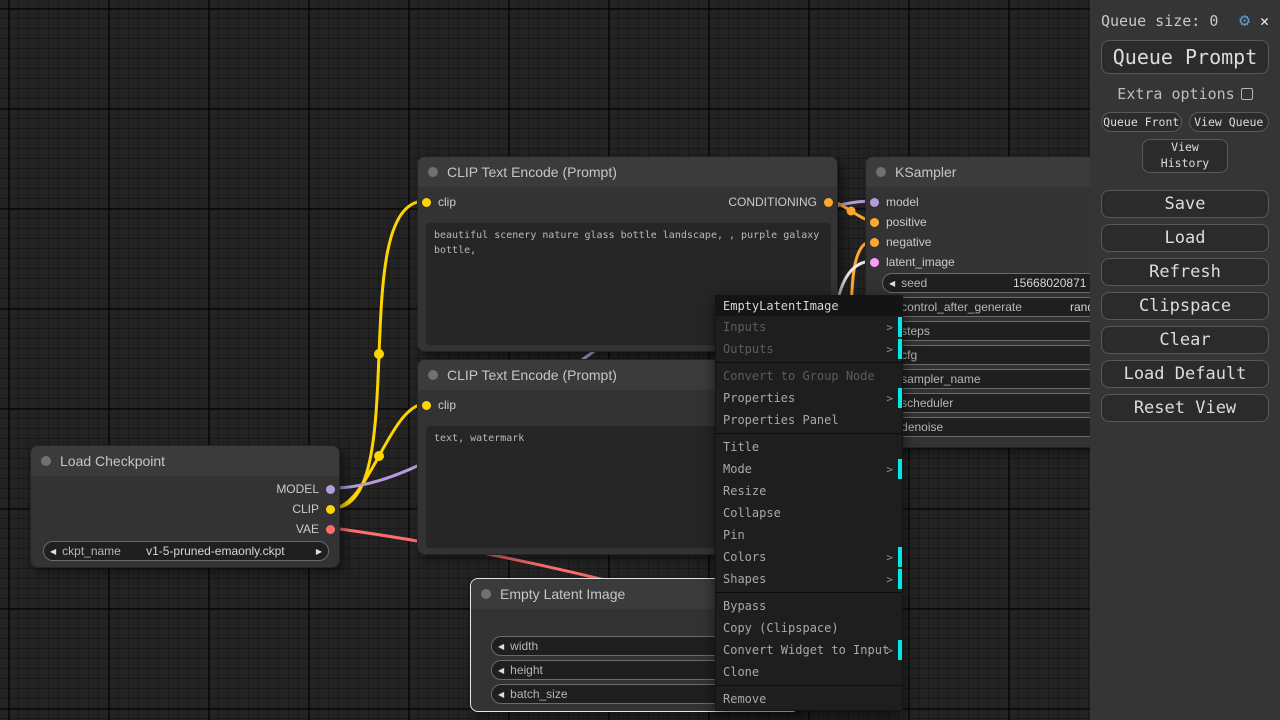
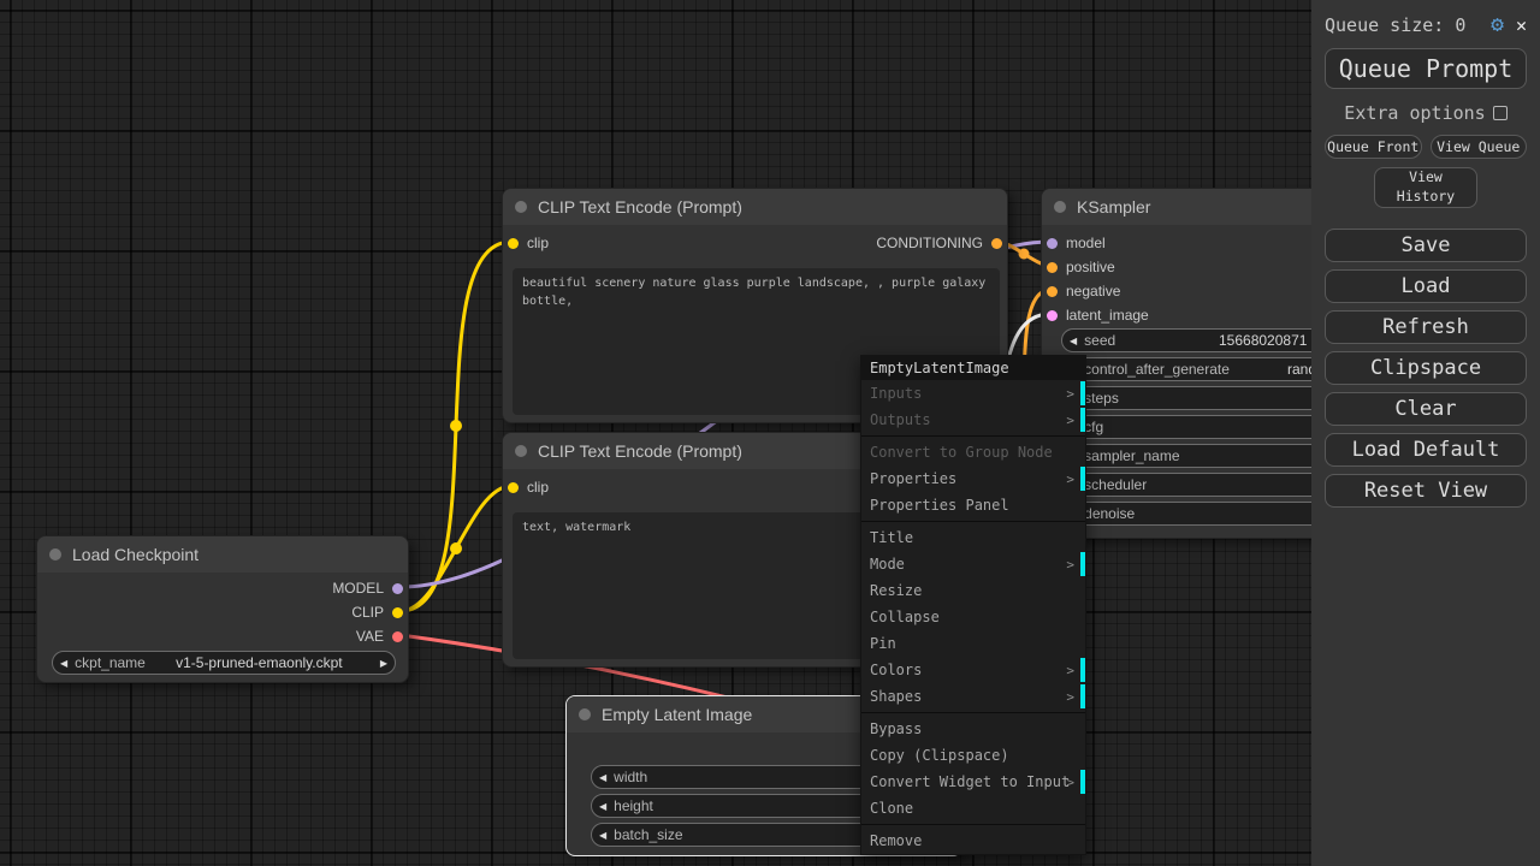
  CLIP Text Encode (Prompt)
  clip
  CONDITIONING
- beautiful scenery nature glass bottle landscape, , purple galaxy bottle,
+ beautiful scenery nature glass purple landscape, , purple galaxy bottle,
  CLIP Text Encode (Prompt)
  clip
  text, watermark
  KSampler
  model
  positive
  negative
  latent_image
  ◀
  seed
  15668020871
  control_after_generate
  steps
  cfg
  sampler_name
  scheduler
  denoise
  Load Checkpoint
  MODEL
  CLIP
  VAE
  ◀
  ckpt_name
  v1-5-pruned-emaonly.ckpt
  ▶
  Empty Latent Image
  ◀
  width
  ◀
  height
  ◀
  batch_size
  EmptyLatentImage
  Inputs
  >
  Outputs
  >
  Convert to Group Node
  Properties
  >
  Properties Panel
  Title
  Mode
  >
  Resize
  Collapse
  Pin
  Colors
  >
  Shapes
  >
  Bypass
  Copy (Clipspace)
  Convert Widget to Input
  >
  Clone
  Remove
  Queue size: 0
  ⚙
  ✕
  Queue Prompt
  Extra options
  Queue Front
  View Queue
  View History
  Save
  Load
  Refresh
  Clipspace
  Clear
  Load Default
  Reset View
